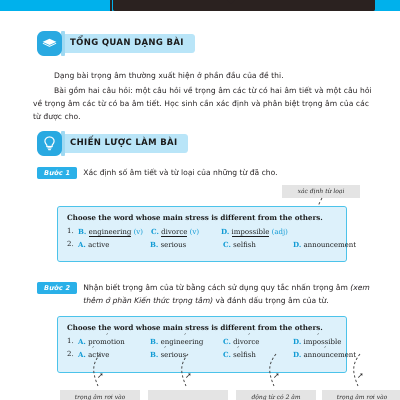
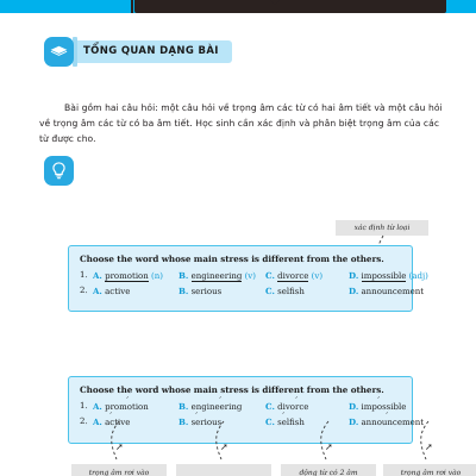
  TỔNG QUAN DẠNG BÀI
- Dạng bài trọng âm thường xuất hiện ở phần đầu của đề thi.
  Bài gồm hai câu hỏi: một câu hỏi về trọng âm các từ có hai âm tiết và một câu hỏi về trọng âm các từ có ba âm tiết. Học sinh cần xác định và phân biệt trọng âm của các từ được cho.
- CHIẾN LƯỢC LÀM BÀI
- Bước 1
- Xác định số âm tiết và từ loại của những từ đã cho.
  Choose the word whose main stress is different from the others.
  1.
+ A. promotion (n)
  B. engineering (v)
  C. divorce (v)
  D. impossible (adj)
  2.
  A. active
  B. serious
  C. selfish
  D. announcement
- Bước 2
- Nhận biết trọng âm của từ bằng cách sử dụng quy tắc nhấn trọng âm (xem thêm ở phần Kiến thức trọng tâm) và đánh dấu trọng âm của từ.
  Choose the word whose main stress is different from the others.
  1.
  A. promotion
  ´
  B. engineering
  ´
  C. divorce
  ´
  D. impossible
  ´
  2.
  A. active
  ´
  B. serious
  ´
  C. selfish
  ´
  D. announcement
  ´
  ➚
  ➚
  ➚
  ➚
